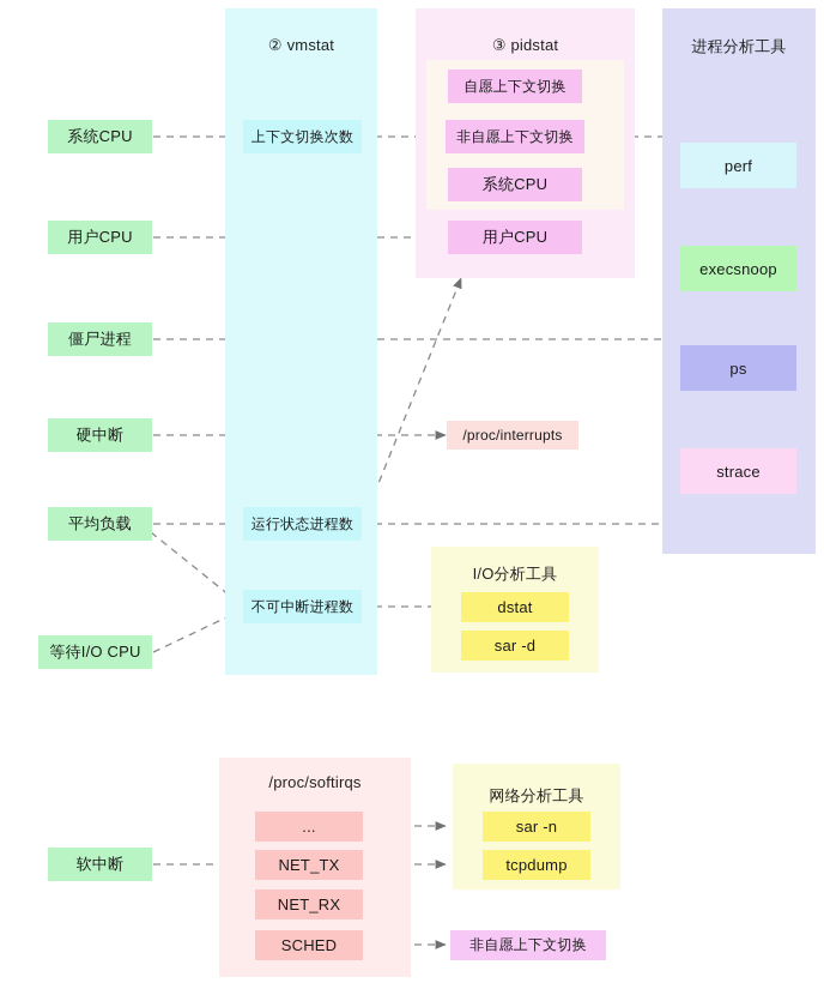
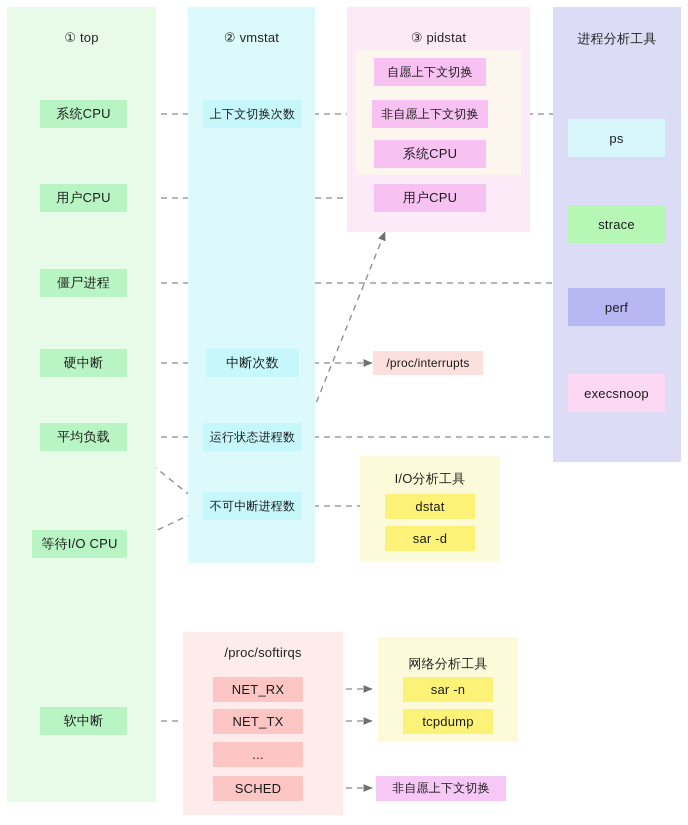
+ ① top
  系统CPU
  用户CPU
  僵尸进程
  硬中断
  平均负载
  等待I/O CPU
  软中断
  ② vmstat
  上下文切换次数
+ 中断次数
  运行状态进程数
  不可中断进程数
  ③ pidstat
  自愿上下文切换
  非自愿上下文切换
  系统CPU
  用户CPU
  进程分析工具
- perf
+ ps
- execsnoop
+ strace
- ps
+ perf
- strace
+ execsnoop
  /proc/interrupts
  I/O分析工具
  dstat
  sar -d
  /proc/softirqs
- ...
+ NET_RX
  NET_TX
- NET_RX
+ ...
  SCHED
  网络分析工具
  sar -n
  tcpdump
  非自愿上下文切换
